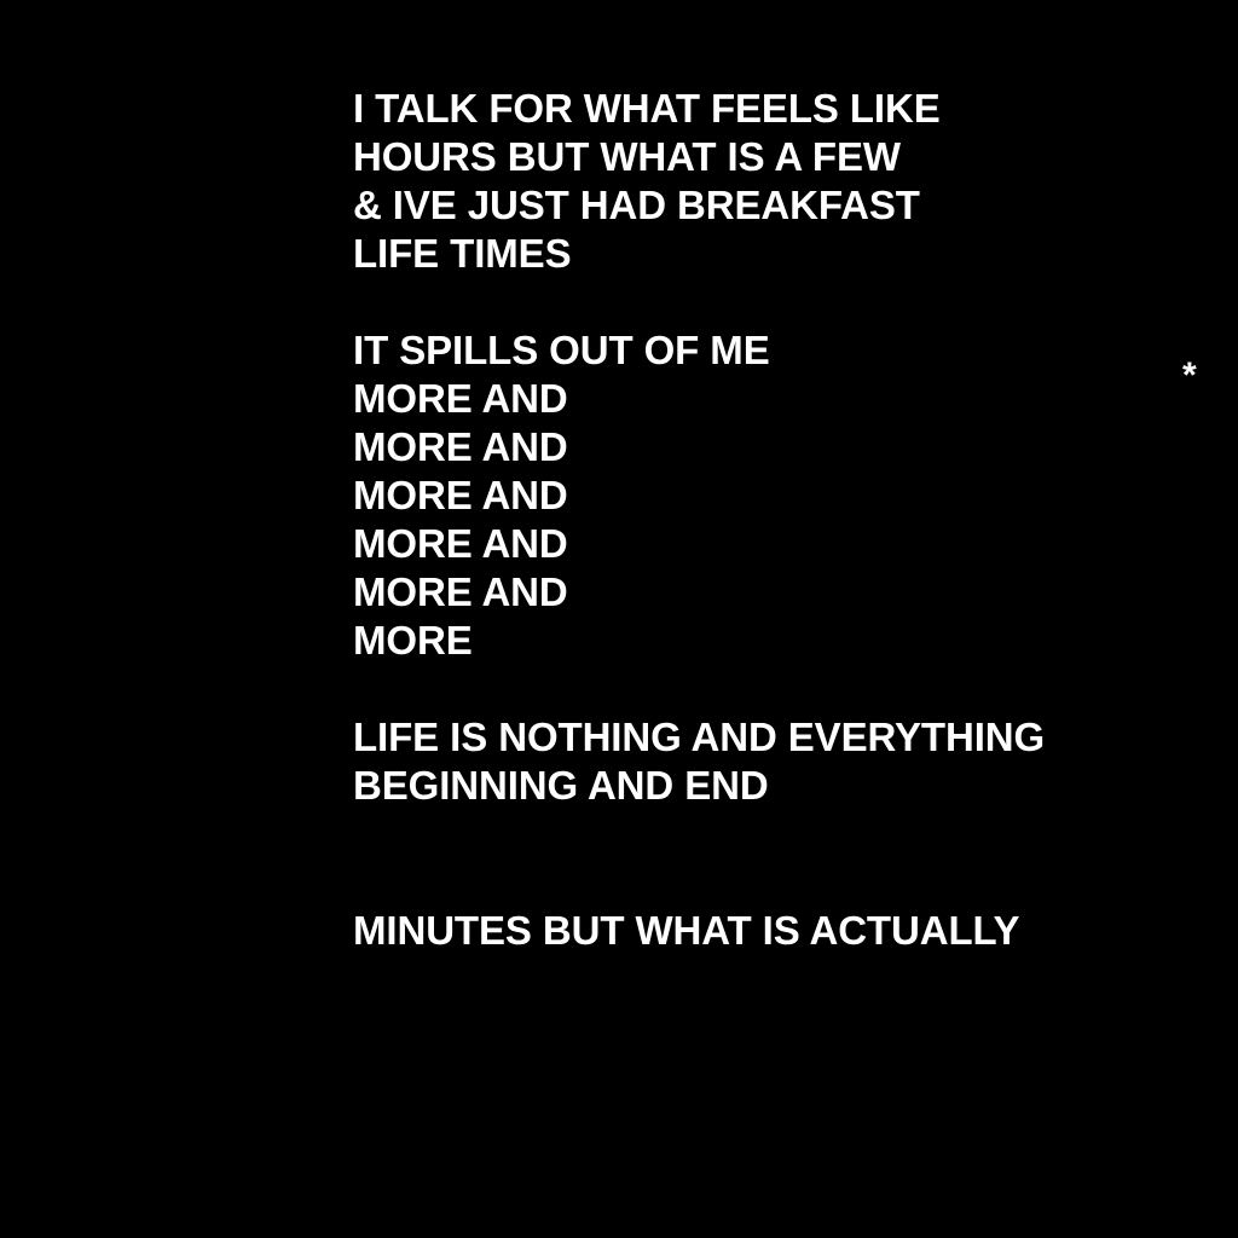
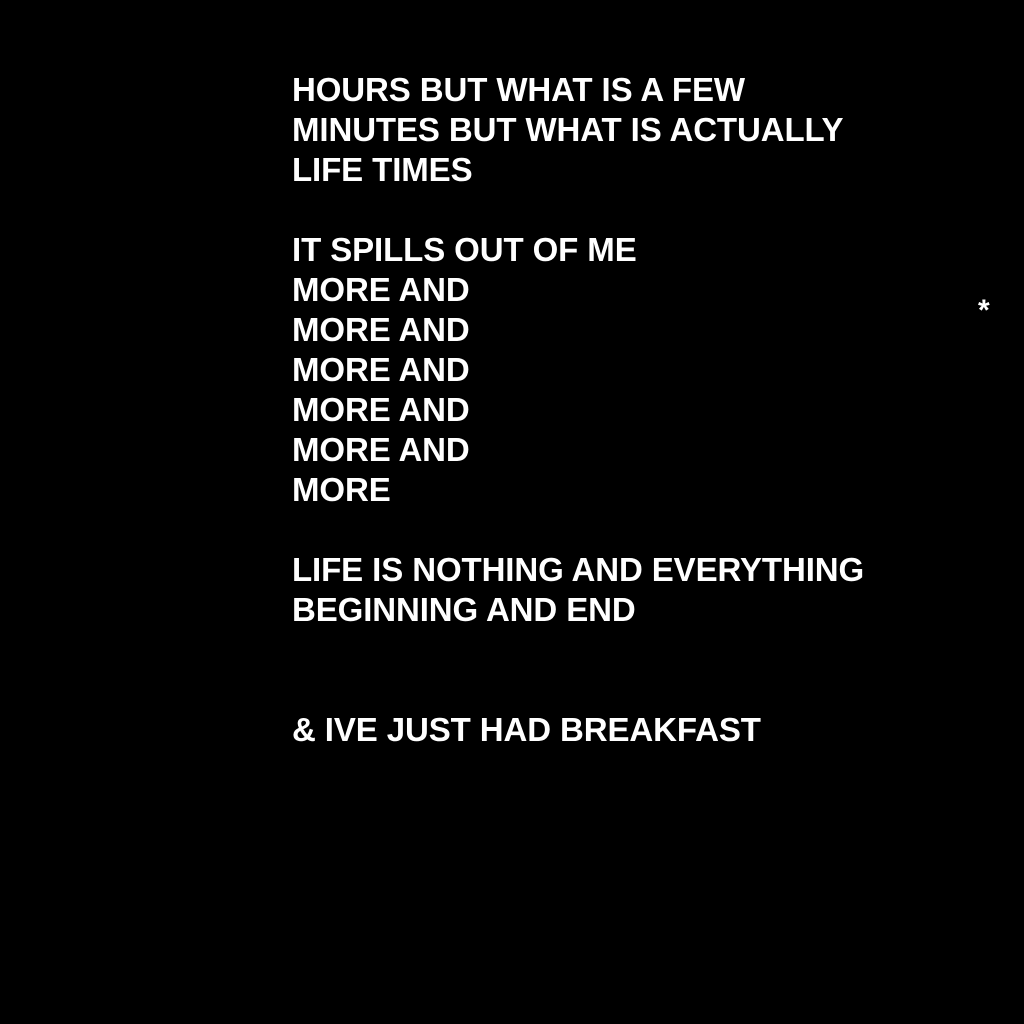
- I TALK FOR WHAT FEELS LIKE
  HOURS BUT WHAT IS A FEW
- & IVE JUST HAD BREAKFAST
+ MINUTES BUT WHAT IS ACTUALLY
  LIFE TIMES
  IT SPILLS OUT OF ME
  MORE AND
  MORE AND
  MORE AND
  MORE AND
  MORE AND
  MORE
  LIFE IS NOTHING AND EVERYTHING
  BEGINNING AND END
- MINUTES BUT WHAT IS ACTUALLY
+ & IVE JUST HAD BREAKFAST
  *
